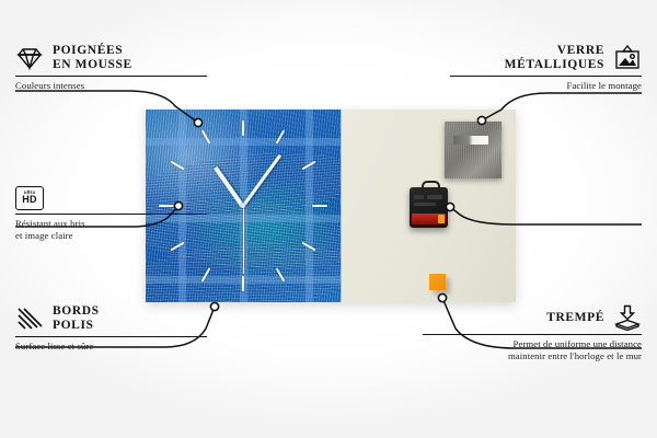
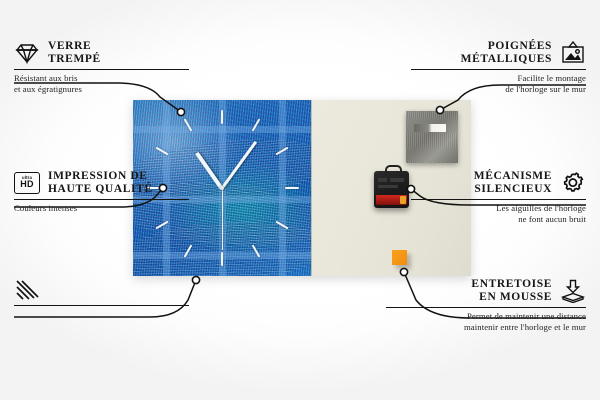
- POIGNÉES
+ VERRE
- EN MOUSSE
+ TREMPÉ
- Couleurs intenses
+ Résistant aux bris
+ et aux égratignures
  HD
+ IMPRESSION DE
+ HAUTE QUALITÉ
- Résistant aux bris
+ Couleurs intenses
- et image claire
- BORDS
- POLIS
- Surface lisse et sûre
- VERRE
+ POIGNÉES
  MÉTALLIQUES
  Facilite le montage
+ de l'horloge sur le mur
+ MÉCANISME
+ SILENCIEUX
+ Les aiguilles de l'horloge
+ ne font aucun bruit
+ ENTRETOISE
- TREMPÉ
+ EN MOUSSE
- Permet de uniforme une distance
+ Permet de maintenir une distance
  maintenir entre l'horloge et le mur
